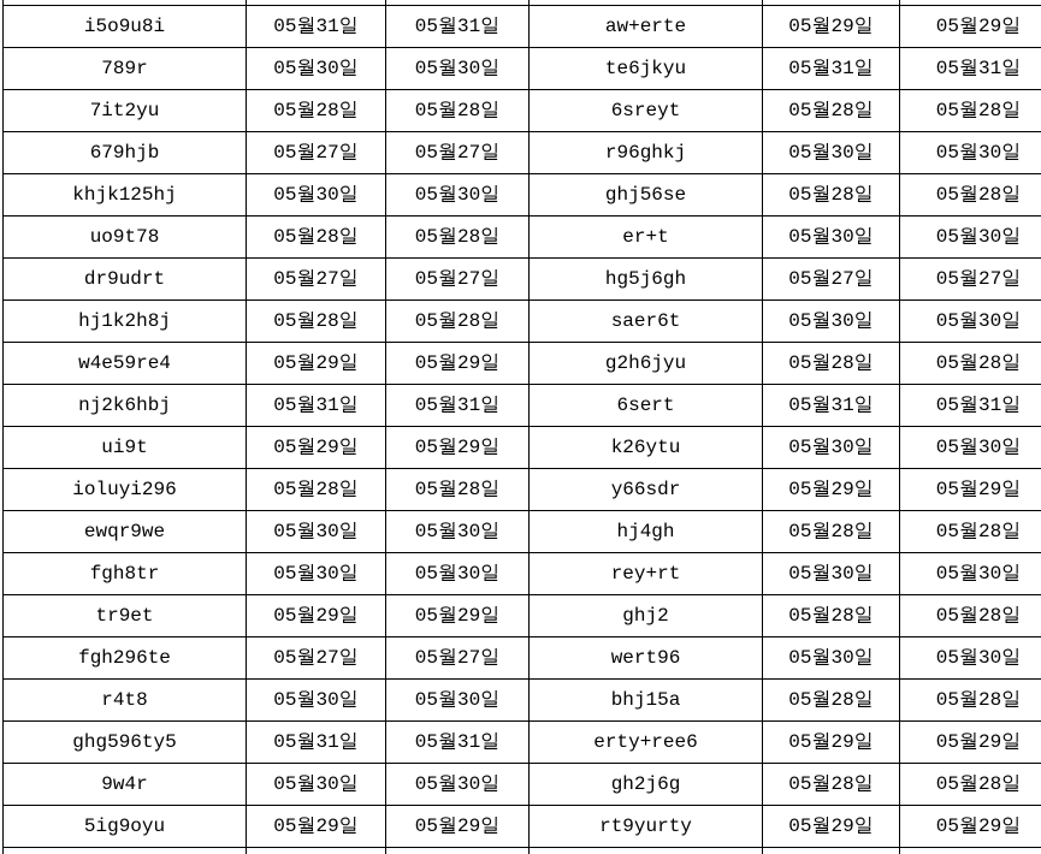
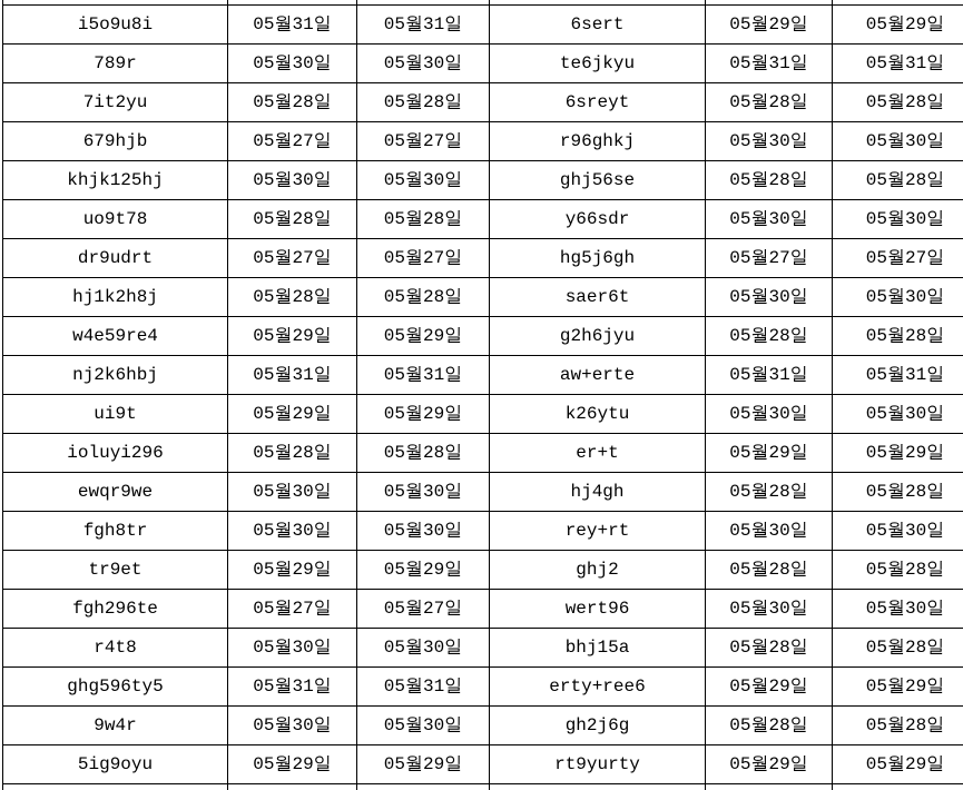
- i5o9u8i	05월31일	05월31일	aw+erte	05월29일	05월29일
+ i5o9u8i	05월31일	05월31일	6sert	05월29일	05월29일
  789r	05월30일	05월30일	te6jkyu	05월31일	05월31일
  7it2yu	05월28일	05월28일	6sreyt	05월28일	05월28일
  679hjb	05월27일	05월27일	r96ghkj	05월30일	05월30일
  khjk125hj	05월30일	05월30일	ghj56se	05월28일	05월28일
- uo9t78	05월28일	05월28일	er+t	05월30일	05월30일
+ uo9t78	05월28일	05월28일	y66sdr	05월30일	05월30일
  dr9udrt	05월27일	05월27일	hg5j6gh	05월27일	05월27일
  hj1k2h8j	05월28일	05월28일	saer6t	05월30일	05월30일
  w4e59re4	05월29일	05월29일	g2h6jyu	05월28일	05월28일
- nj2k6hbj	05월31일	05월31일	6sert	05월31일	05월31일
+ nj2k6hbj	05월31일	05월31일	aw+erte	05월31일	05월31일
  ui9t	05월29일	05월29일	k26ytu	05월30일	05월30일
- ioluyi296	05월28일	05월28일	y66sdr	05월29일	05월29일
+ ioluyi296	05월28일	05월28일	er+t	05월29일	05월29일
  ewqr9we	05월30일	05월30일	hj4gh	05월28일	05월28일
  fgh8tr	05월30일	05월30일	rey+rt	05월30일	05월30일
  tr9et	05월29일	05월29일	ghj2	05월28일	05월28일
  fgh296te	05월27일	05월27일	wert96	05월30일	05월30일
  r4t8	05월30일	05월30일	bhj15a	05월28일	05월28일
  ghg596ty5	05월31일	05월31일	erty+ree6	05월29일	05월29일
  9w4r	05월30일	05월30일	gh2j6g	05월28일	05월28일
  5ig9oyu	05월29일	05월29일	rt9yurty	05월29일	05월29일
